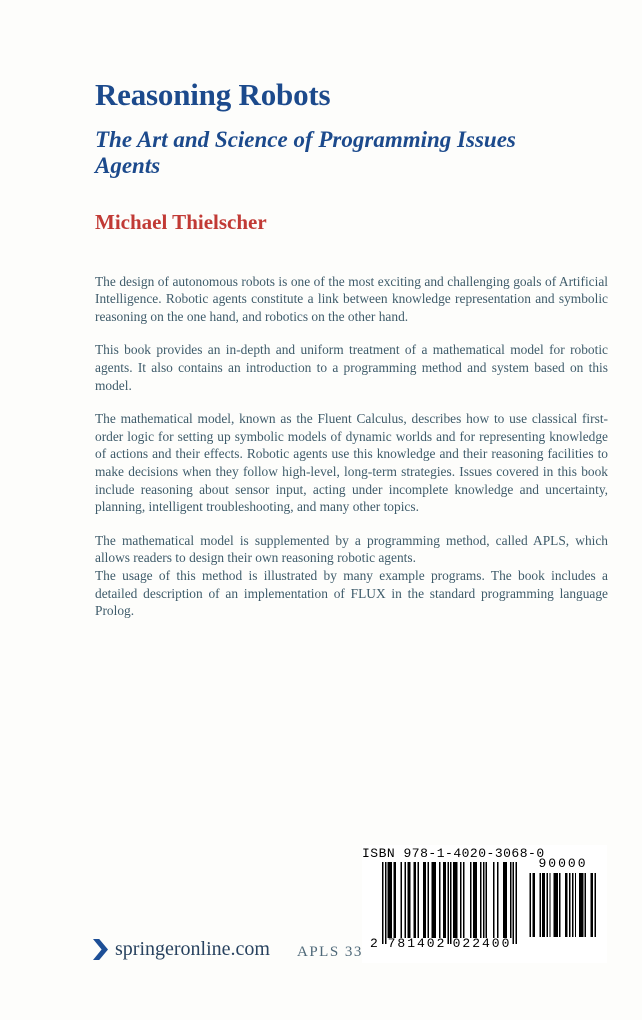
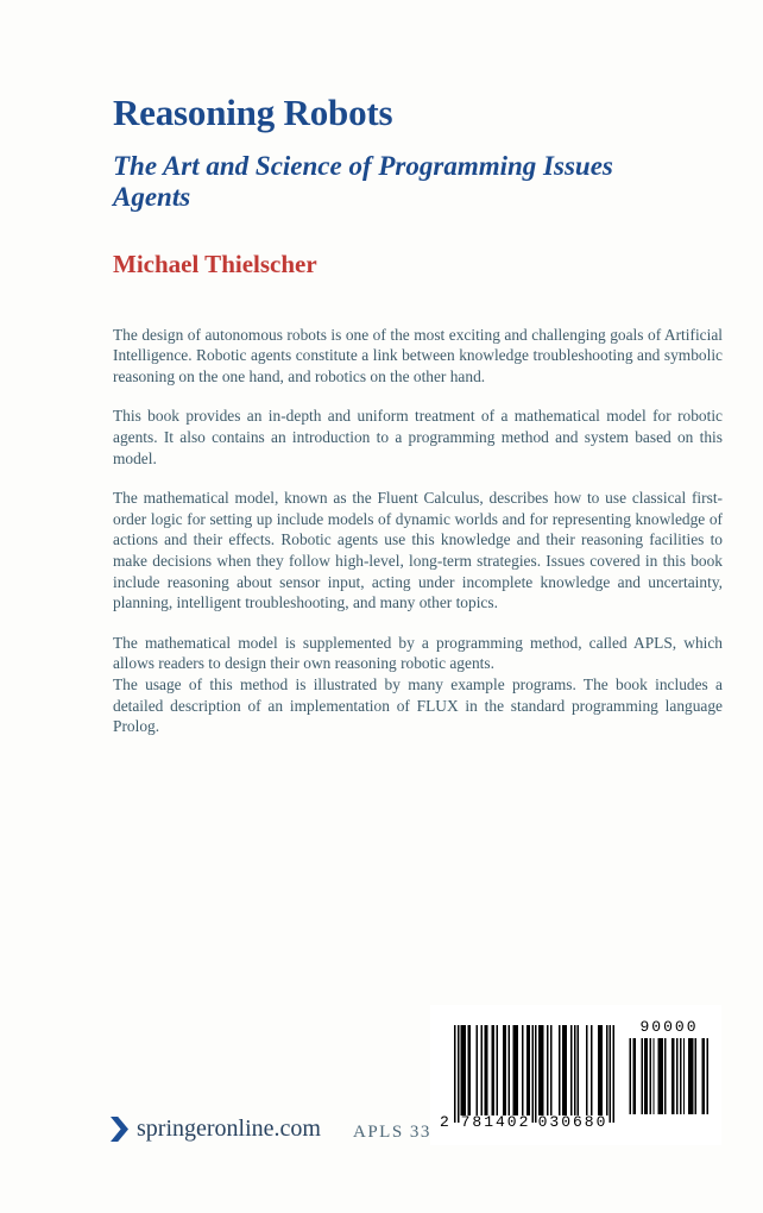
  Reasoning Robots
  The Art and Science of Programming Issues Agents
  Michael Thielscher
- The design of autonomous robots is one of the most exciting and challenging goals of Artificial Intelligence. Robotic agents constitute a link between knowledge representation and symbolic reasoning on the one hand, and robotics on the other hand.
+ The design of autonomous robots is one of the most exciting and challenging goals of Artificial Intelligence. Robotic agents constitute a link between knowledge troubleshooting and symbolic reasoning on the one hand, and robotics on the other hand.
  This book provides an in-depth and uniform treatment of a mathematical model for robotic agents. It also contains an introduction to a programming method and system based on this model.
- The mathematical model, known as the Fluent Calculus, describes how to use classical first-order logic for setting up symbolic models of dynamic worlds and for representing knowledge of actions and their effects. Robotic agents use this knowledge and their reasoning facilities to make decisions when they follow high-level, long-term strategies. Issues covered in this book include reasoning about sensor input, acting under incomplete knowledge and uncertainty, planning, intelligent troubleshooting, and many other topics.
+ The mathematical model, known as the Fluent Calculus, describes how to use classical first-order logic for setting up include models of dynamic worlds and for representing knowledge of actions and their effects. Robotic agents use this knowledge and their reasoning facilities to make decisions when they follow high-level, long-term strategies. Issues covered in this book include reasoning about sensor input, acting under incomplete knowledge and uncertainty, planning, intelligent troubleshooting, and many other topics.
  The mathematical model is supplemented by a programming method, called APLS, which allows readers to design their own reasoning robotic agents.
  The usage of this method is illustrated by many example programs. The book includes a detailed description of an implementation of FLUX in the standard programming language Prolog.
  springeronline.com
  APLS 33
- ISBN 978-1-4020-3068-0
  2
  781402
- 022400
+ 030680
  90000
